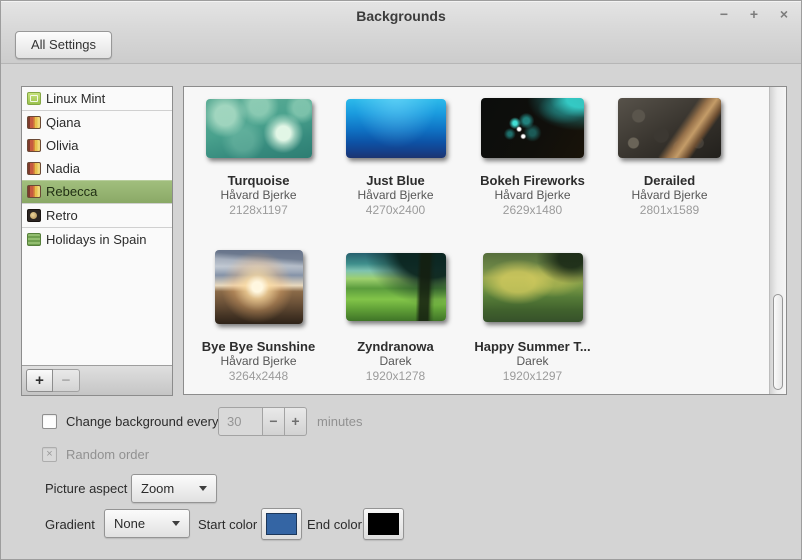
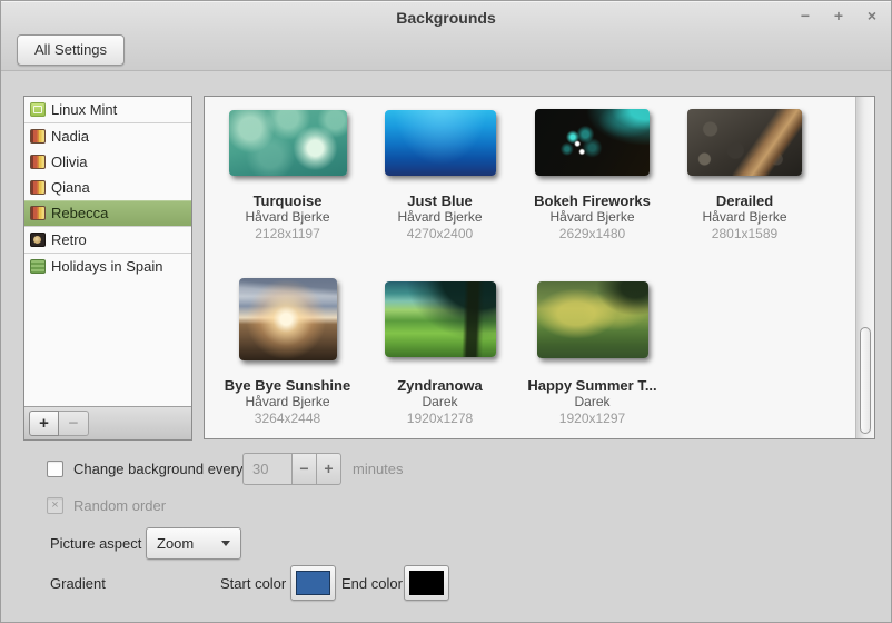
  Backgrounds
  −
  +
  ×
  All Settings
  Linux Mint
- Qiana
+ Nadia
  Olivia
- Nadia
+ Qiana
  Rebecca
  Retro
  Holidays in Spain
  +
  −
  Turquoise
  Håvard Bjerke
  2128x1197
  Just Blue
  Håvard Bjerke
  4270x2400
  Bokeh Fireworks
  Håvard Bjerke
  2629x1480
  Derailed
  Håvard Bjerke
  2801x1589
  Bye Bye Sunshine
  Håvard Bjerke
  3264x2448
  Zyndranowa
  Darek
  1920x1278
  Happy Summer T...
  Darek
  1920x1297
  Change background every
  30
  −
  +
  minutes
  ×
  Random order
  Picture aspect
  Zoom
  Gradient
- None
  Start color
  End color
